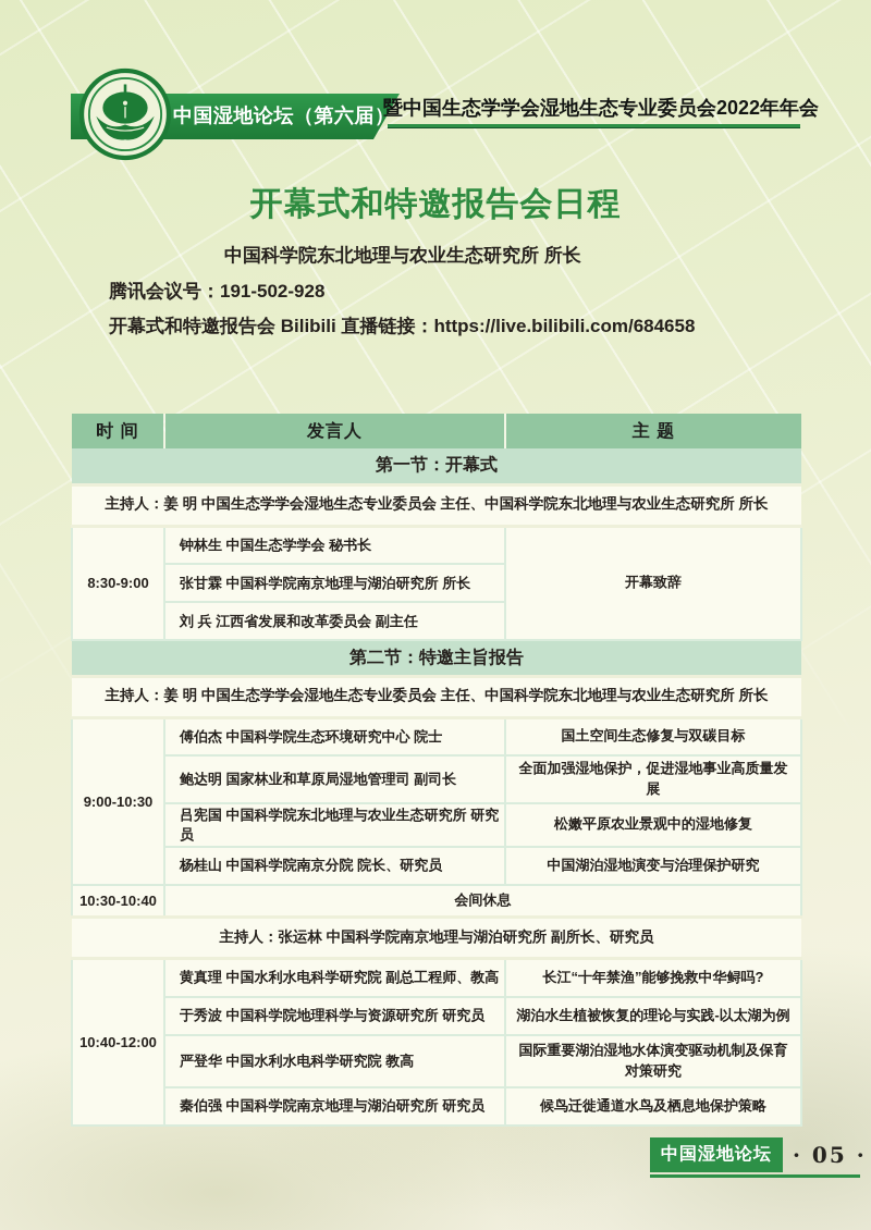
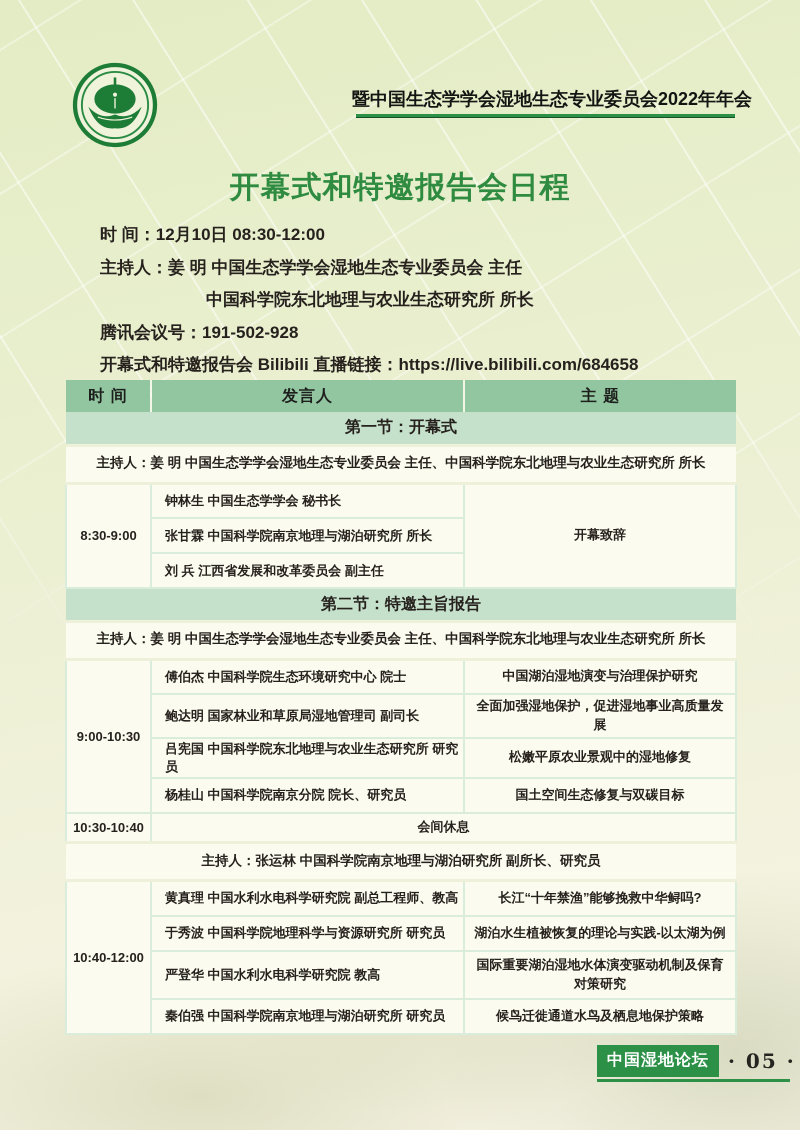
- 中国湿地论坛（第六届）
  暨中国生态学学会湿地生态专业委员会2022年年会
  开幕式和特邀报告会日程
+ 时 间：12月10日 08:30-12:00
+ 主持人：姜 明 中国生态学学会湿地生态专业委员会 主任
  中国科学院东北地理与农业生态研究所 所长
  腾讯会议号：191-502-928
  开幕式和特邀报告会 Bilibili 直播链接：https://live.bilibili.com/684658
  时 间	发言人	主 题
  第一节：开幕式
  主持人：姜 明 中国生态学学会湿地生态专业委员会 主任、中国科学院东北地理与农业生态研究所 所长
  8:30-9:00	钟林生 中国生态学学会 秘书长	开幕致辞
  张甘霖 中国科学院南京地理与湖泊研究所 所长
  刘 兵 江西省发展和改革委员会 副主任
  第二节：特邀主旨报告
  主持人：姜 明 中国生态学学会湿地生态专业委员会 主任、中国科学院东北地理与农业生态研究所 所长
- 9:00-10:30	傅伯杰 中国科学院生态环境研究中心 院士	国土空间生态修复与双碳目标
+ 9:00-10:30	傅伯杰 中国科学院生态环境研究中心 院士	中国湖泊湿地演变与治理保护研究
  鲍达明 国家林业和草原局湿地管理司 副司长	全面加强湿地保护，促进湿地事业高质量发展
  吕宪国 中国科学院东北地理与农业生态研究所 研究员	松嫩平原农业景观中的湿地修复
- 杨桂山 中国科学院南京分院 院长、研究员	中国湖泊湿地演变与治理保护研究
+ 杨桂山 中国科学院南京分院 院长、研究员	国土空间生态修复与双碳目标
  10:30-10:40	会间休息
  主持人：张运林 中国科学院南京地理与湖泊研究所 副所长、研究员
  10:40-12:00	黄真理 中国水利水电科学研究院 副总工程师、教高	长江“十年禁渔”能够挽救中华鲟吗?
  于秀波 中国科学院地理科学与资源研究所 研究员	湖泊水生植被恢复的理论与实践-以太湖为例
  严登华 中国水利水电科学研究院 教高	国际重要湖泊湿地水体演变驱动机制及保育对策研究
  秦伯强 中国科学院南京地理与湖泊研究所 研究员	候鸟迁徙通道水鸟及栖息地保护策略
  中国湿地论坛
  · 05 ·
